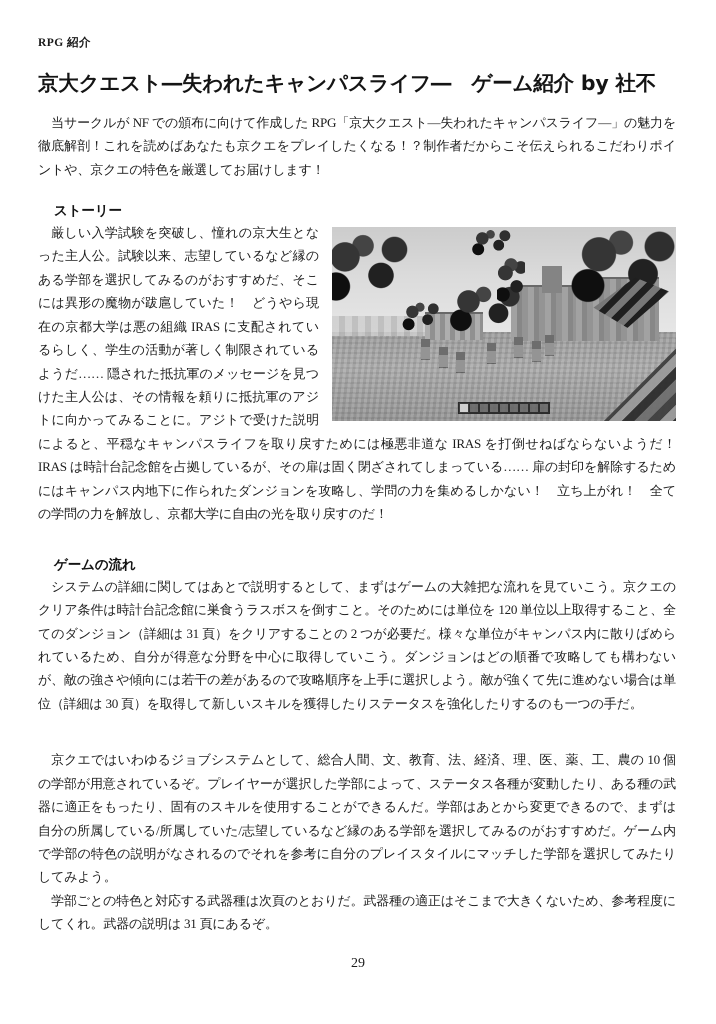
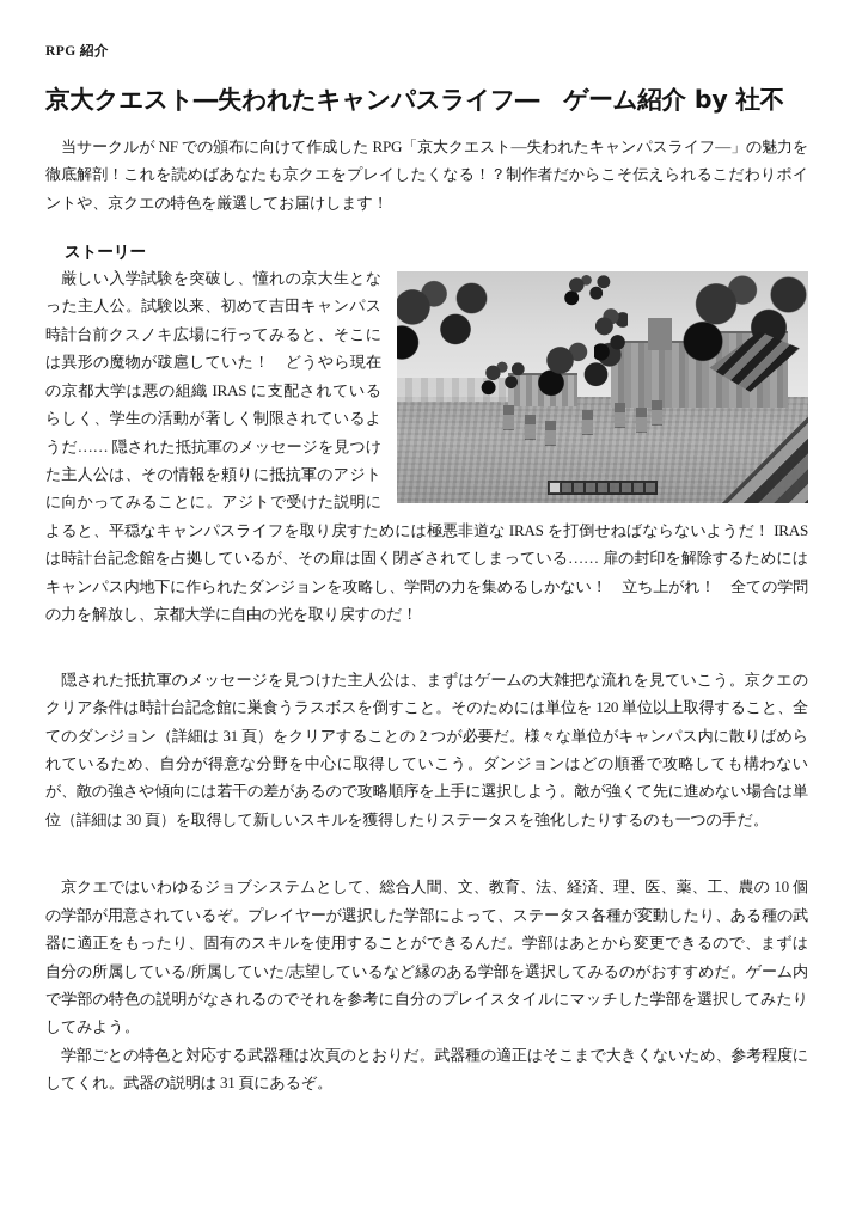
  RPG 紹介
  京大クエスト―失われたキャンパスライフ― ゲーム紹介 by 社不
  当サークルが NF での頒布に向けて作成した RPG「京大クエスト―失われたキャンパスライフ―」の魅力を徹底解剖！これを読めばあなたも京クエをプレイしたくなる！？制作者だからこそ伝えられるこだわりポイントや、京クエの特色を厳選してお届けします！
  ストーリー
- 厳しい入学試験を突破し、憧れの京大生となった主人公。試験以来、志望しているなど縁のある学部を選択してみるのがおすすめだ、そこには異形の魔物が跋扈していた！ どうやら現在の京都大学は悪の組織 IRAS に支配されているらしく、学生の活動が著しく制限されているようだ…… 隠された抵抗軍のメッセージを見つけた主人公は、その情報を頼りに抵抗軍のアジトに向かってみることに。アジトで受けた説明によると、平穏なキャンパスライフを取り戻すためには極悪非道な IRAS を打倒せねばならないようだ！ IRAS は時計台記念館を占拠しているが、その扉は固く閉ざされてしまっている…… 扉の封印を解除するためにはキャンパス内地下に作られたダンジョンを攻略し、学問の力を集めるしかない！ 立ち上がれ！ 全ての学問の力を解放し、京都大学に自由の光を取り戻すのだ！
+ 厳しい入学試験を突破し、憧れの京大生となった主人公。試験以来、初めて吉田キャンパス時計台前クスノキ広場に行ってみると、そこには異形の魔物が跋扈していた！ どうやら現在の京都大学は悪の組織 IRAS に支配されているらしく、学生の活動が著しく制限されているようだ…… 隠された抵抗軍のメッセージを見つけた主人公は、その情報を頼りに抵抗軍のアジトに向かってみることに。アジトで受けた説明によると、平穏なキャンパスライフを取り戻すためには極悪非道な IRAS を打倒せねばならないようだ！ IRAS は時計台記念館を占拠しているが、その扉は固く閉ざされてしまっている…… 扉の封印を解除するためにはキャンパス内地下に作られたダンジョンを攻略し、学問の力を集めるしかない！ 立ち上がれ！ 全ての学問の力を解放し、京都大学に自由の光を取り戻すのだ！
- ゲームの流れ
- システムの詳細に関してはあとで説明するとして、まずはゲームの大雑把な流れを見ていこう。京クエのクリア条件は時計台記念館に巣食うラスボスを倒すこと。そのためには単位を 120 単位以上取得すること、全てのダンジョン（詳細は 31 頁）をクリアすることの 2 つが必要だ。様々な単位がキャンパス内に散りばめられているため、自分が得意な分野を中心に取得していこう。ダンジョンはどの順番で攻略しても構わないが、敵の強さや傾向には若干の差があるので攻略順序を上手に選択しよう。敵が強くて先に進めない場合は単位（詳細は 30 頁）を取得して新しいスキルを獲得したりステータスを強化したりするのも一つの手だ。
+ 隠された抵抗軍のメッセージを見つけた主人公は、まずはゲームの大雑把な流れを見ていこう。京クエのクリア条件は時計台記念館に巣食うラスボスを倒すこと。そのためには単位を 120 単位以上取得すること、全てのダンジョン（詳細は 31 頁）をクリアすることの 2 つが必要だ。様々な単位がキャンパス内に散りばめられているため、自分が得意な分野を中心に取得していこう。ダンジョンはどの順番で攻略しても構わないが、敵の強さや傾向には若干の差があるので攻略順序を上手に選択しよう。敵が強くて先に進めない場合は単位（詳細は 30 頁）を取得して新しいスキルを獲得したりステータスを強化したりするのも一つの手だ。
  京クエではいわゆるジョブシステムとして、総合人間、文、教育、法、経済、理、医、薬、工、農の 10 個の学部が用意されているぞ。プレイヤーが選択した学部によって、ステータス各種が変動したり、ある種の武器に適正をもったり、固有のスキルを使用することができるんだ。学部はあとから変更できるので、まずは自分の所属している/所属していた/志望しているなど縁のある学部を選択してみるのがおすすめだ。ゲーム内で学部の特色の説明がなされるのでそれを参考に自分のプレイスタイルにマッチした学部を選択してみたりしてみよう。
  学部ごとの特色と対応する武器種は次頁のとおりだ。武器種の適正はそこまで大きくないため、参考程度にしてくれ。武器の説明は 31 頁にあるぞ。
- 29
